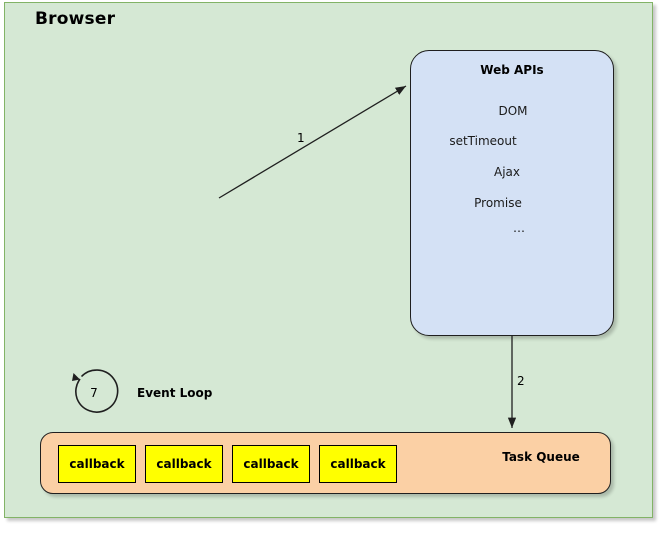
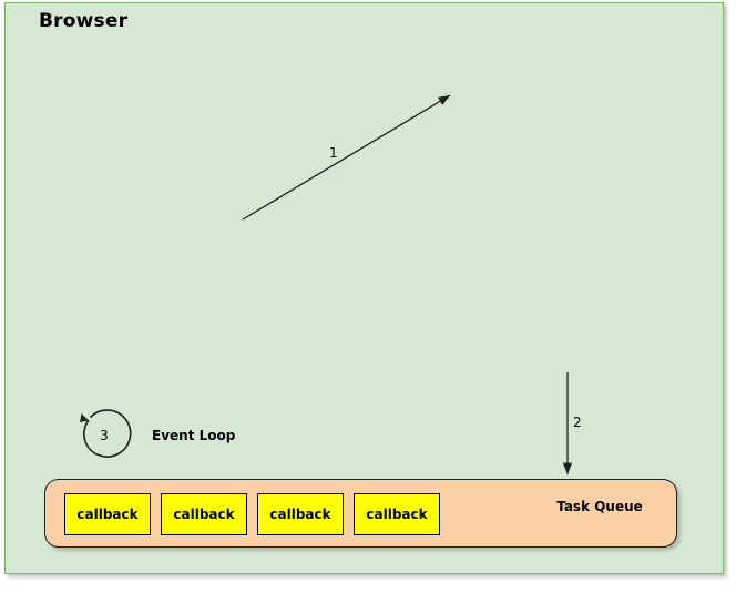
  Browser
- Web APIs
- DOM
- setTimeout
- Ajax
- Promise
- …
- 7
+ 3
  Event Loop
  callback
  callback
  callback
  callback
  Task Queue
  1
  2
